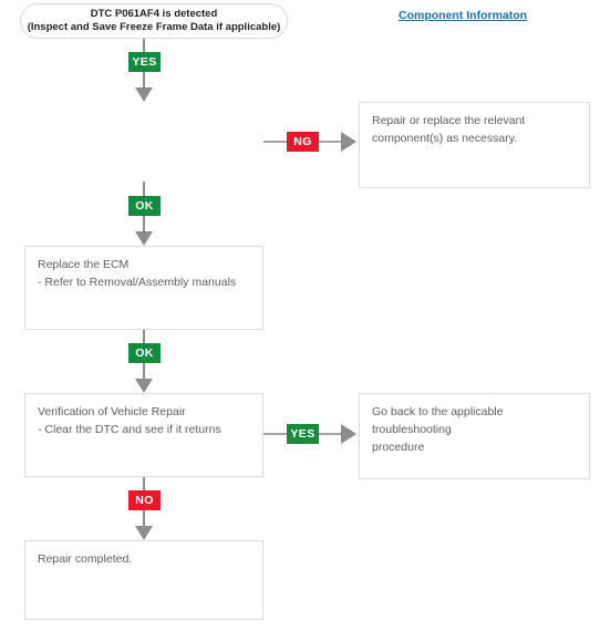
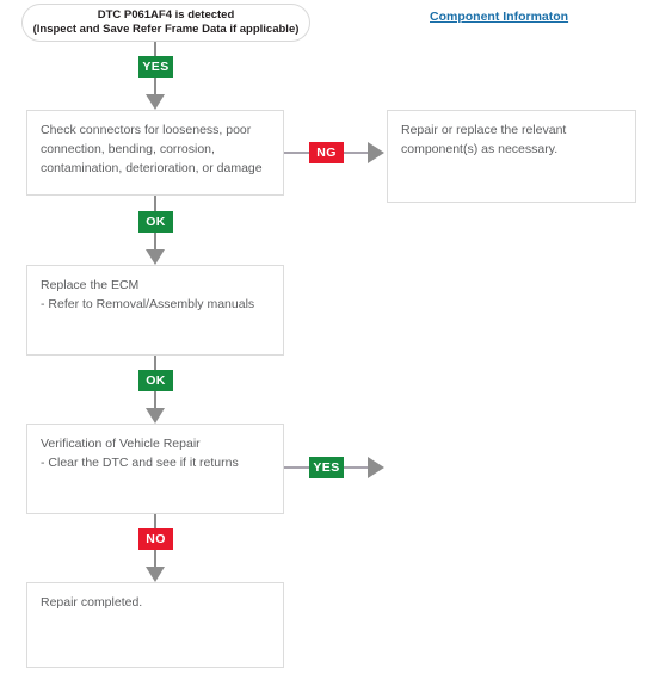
  Component Informaton
  DTC P061AF4 is detected
- (Inspect and Save Freeze Frame Data if applicable)
+ (Inspect and Save Refer Frame Data if applicable)
  YES
+ Check connectors for looseness, poor
+ connection, bending, corrosion,
+ contamination, deterioration, or damage
  NG
  Repair or replace the relevant
  component(s) as necessary.
  OK
  Replace the ECM
  - Refer to Removal/Assembly manuals
  OK
  Verification of Vehicle Repair
  - Clear the DTC and see if it returns
  YES
- Go back to the applicable troubleshooting
- procedure
  NO
  Repair completed.
